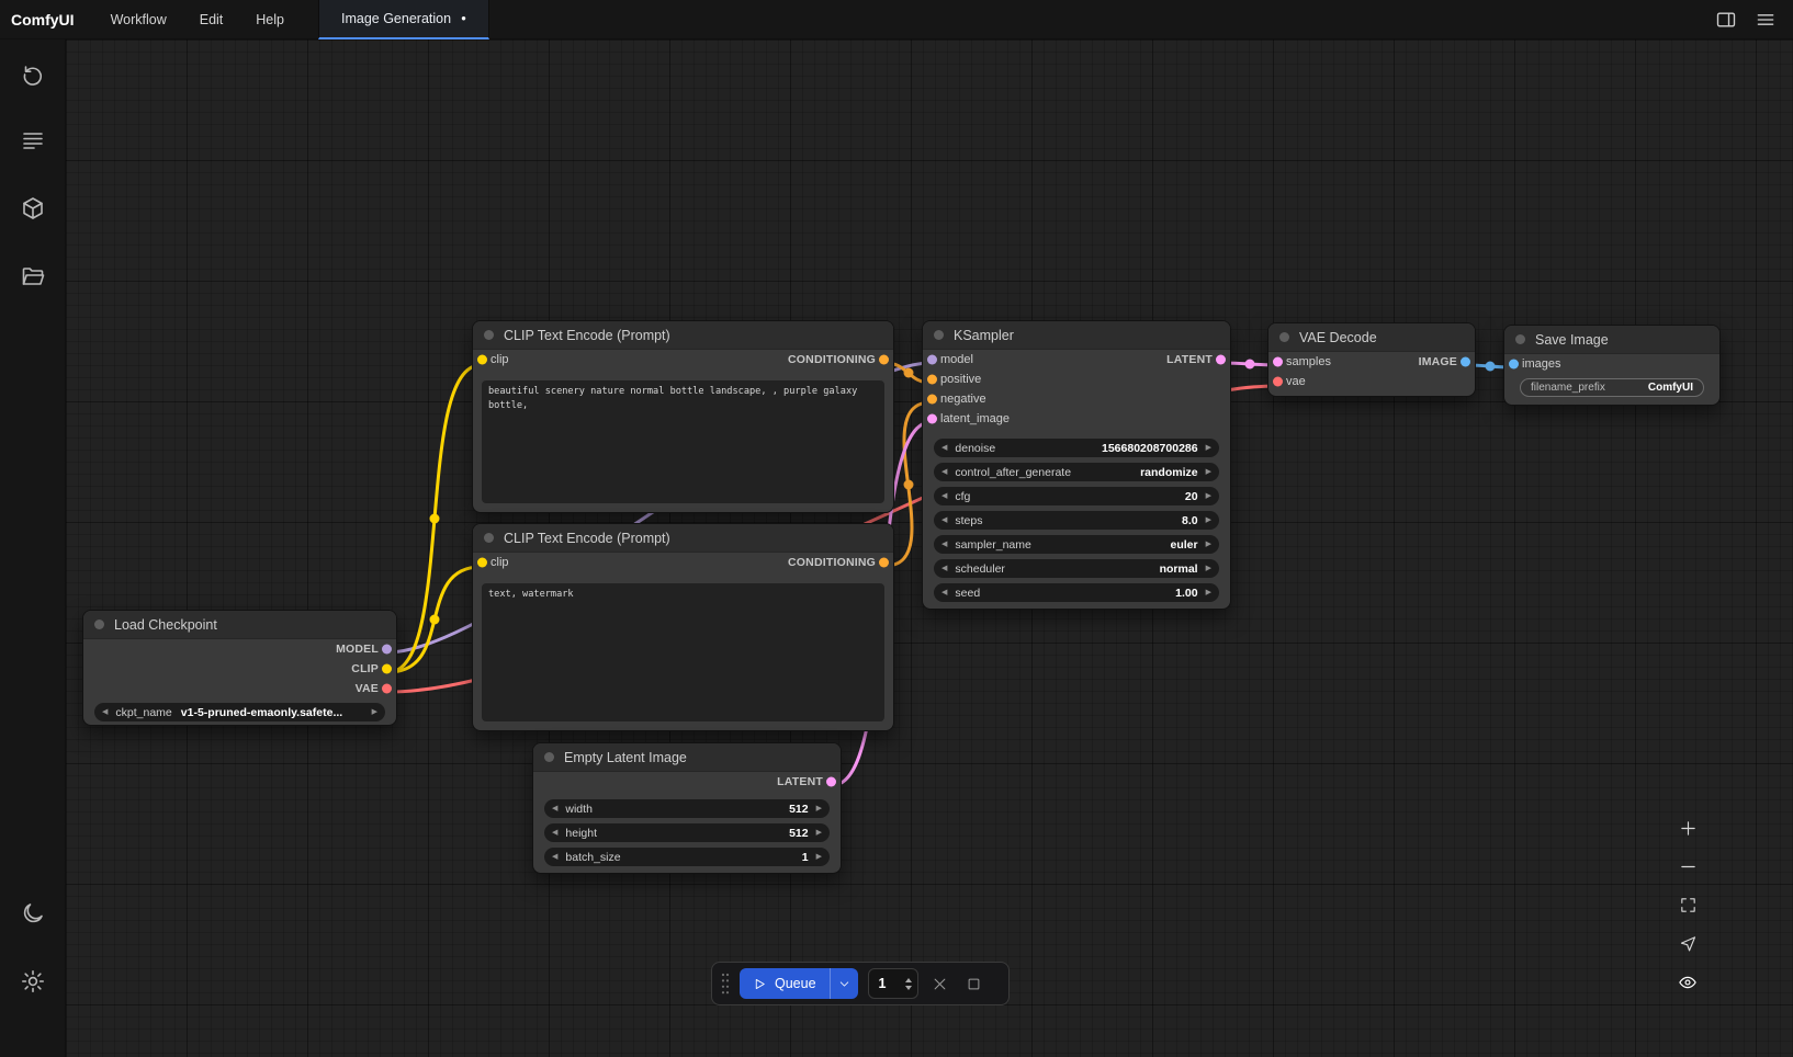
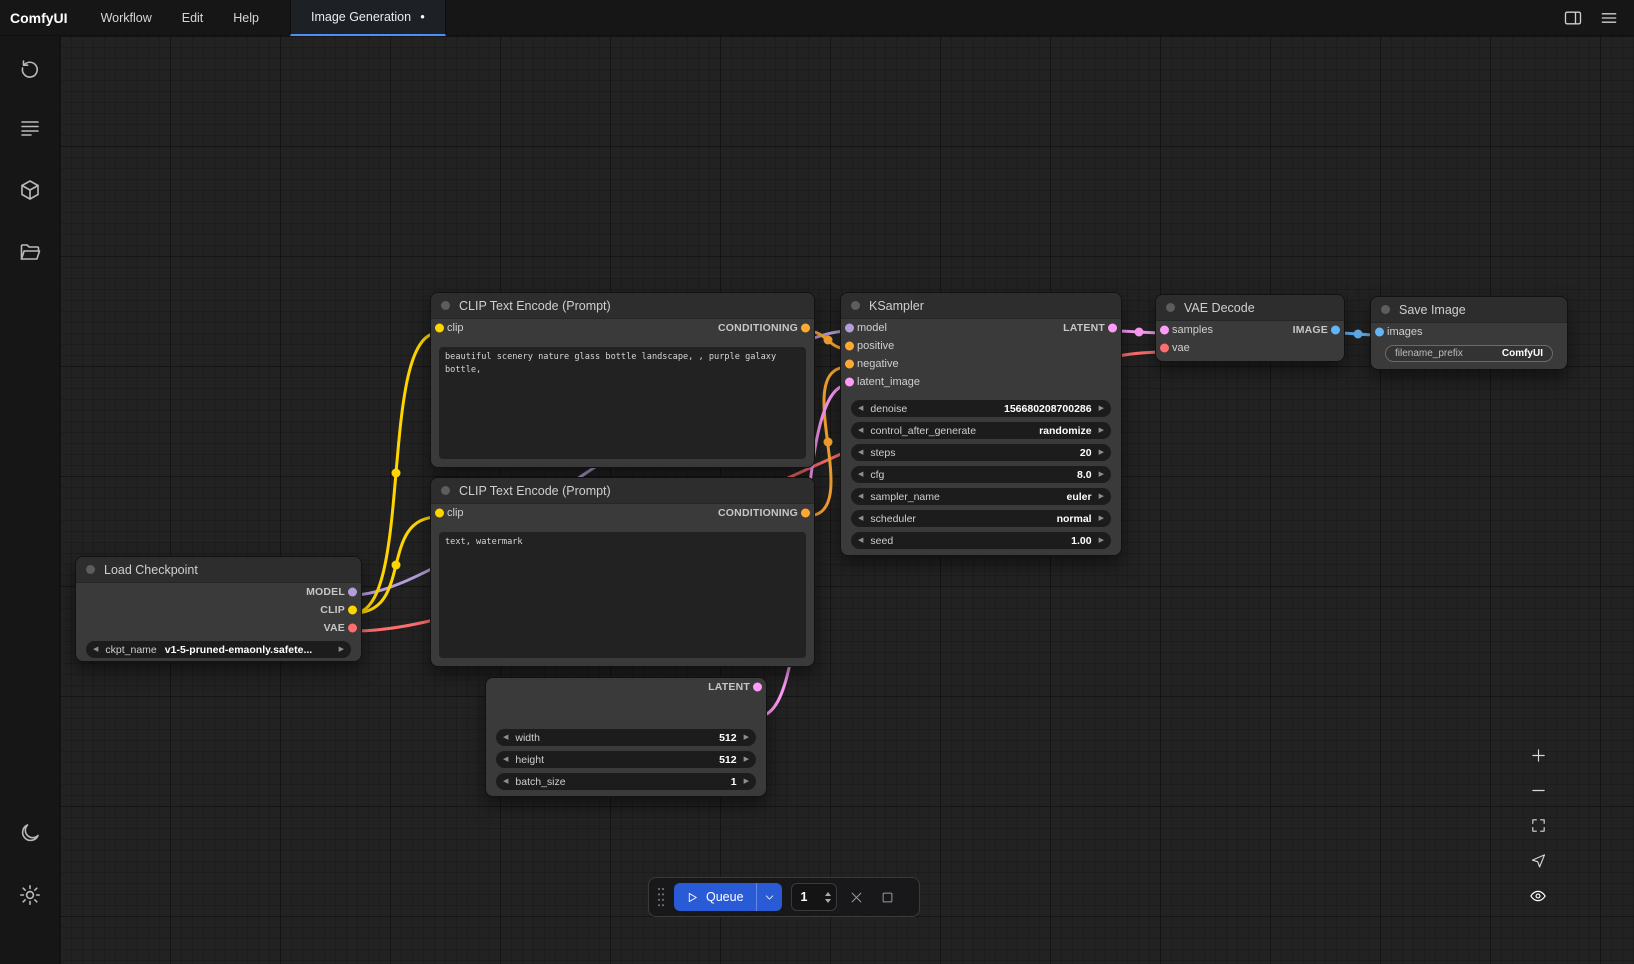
  ComfyUI
  Workflow
  Edit
  Help
  Image Generation
  ●
  Load Checkpoint
  MODEL
  CLIP
  VAE
  ckpt_name
  v1-5-pruned-emaonly.safete...
  CLIP Text Encode (Prompt)
  clip
  CONDITIONING
- beautiful scenery nature normal bottle landscape, , purple galaxy bottle,
+ beautiful scenery nature glass bottle landscape, , purple galaxy bottle,
  CLIP Text Encode (Prompt)
  clip
  CONDITIONING
  text, watermark
  KSampler
  model
  LATENT
  positive
  negative
  latent_image
  denoise
  156680208700286
  control_after_generate
  randomize
- cfg
+ steps
  20
- steps
+ cfg
  8.0
  sampler_name
  euler
  scheduler
  normal
  seed
  1.00
  VAE Decode
  samples
  IMAGE
  vae
  Save Image
  images
  filename_prefix
  ComfyUI
- Empty Latent Image
  LATENT
  width
  512
  height
  512
  batch_size
  1
  Queue
  1
